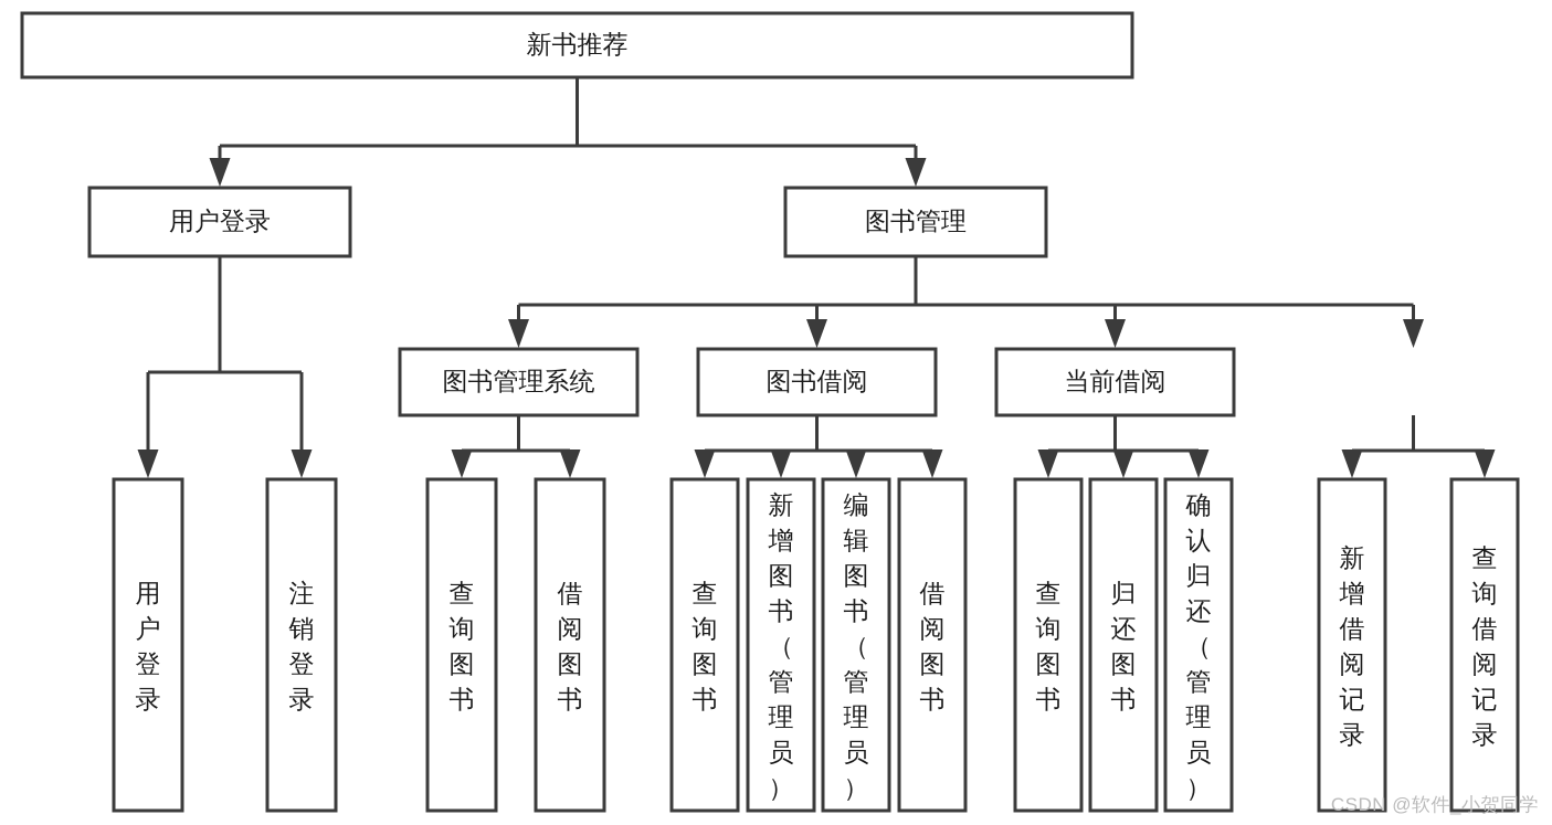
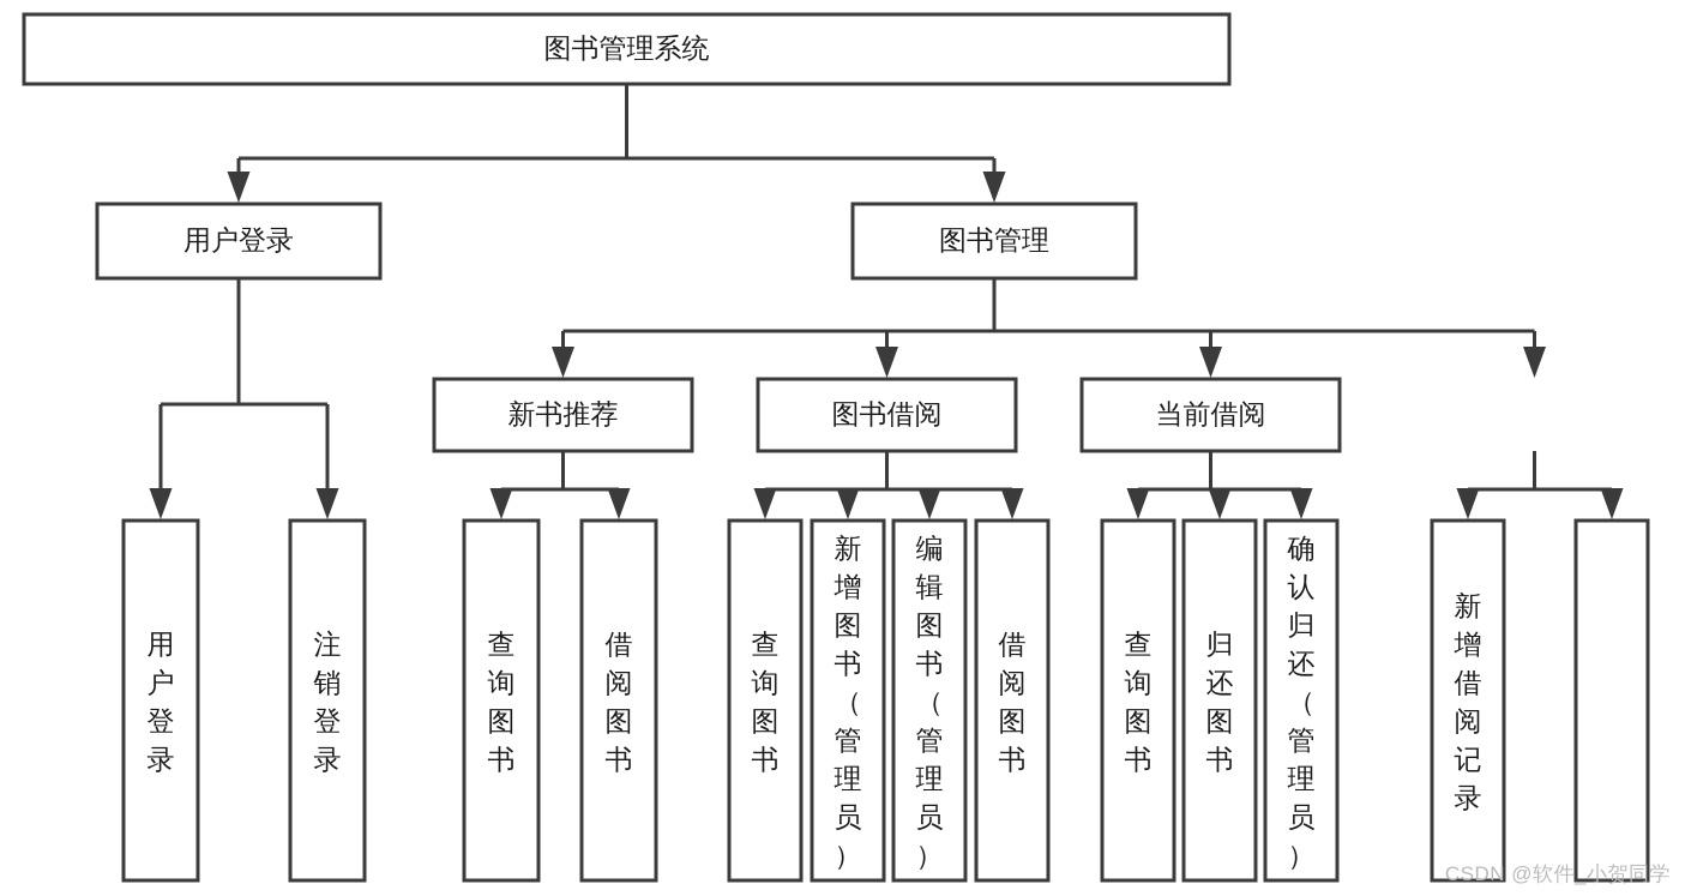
- 新书推荐
+ 图书管理系统
  用户登录
  图书管理
- 图书管理系统
+ 新书推荐
  图书借阅
  当前借阅
  用户登录
  注销登录
  查询图书
  借阅图书
  查询图书
  新增图书（管理员）
  编辑图书（管理员）
  借阅图书
  查询图书
  归还图书
  确认归还（管理员）
  新增借阅记录
- 查询借阅记录
  CSDN @软件_小贺同学
